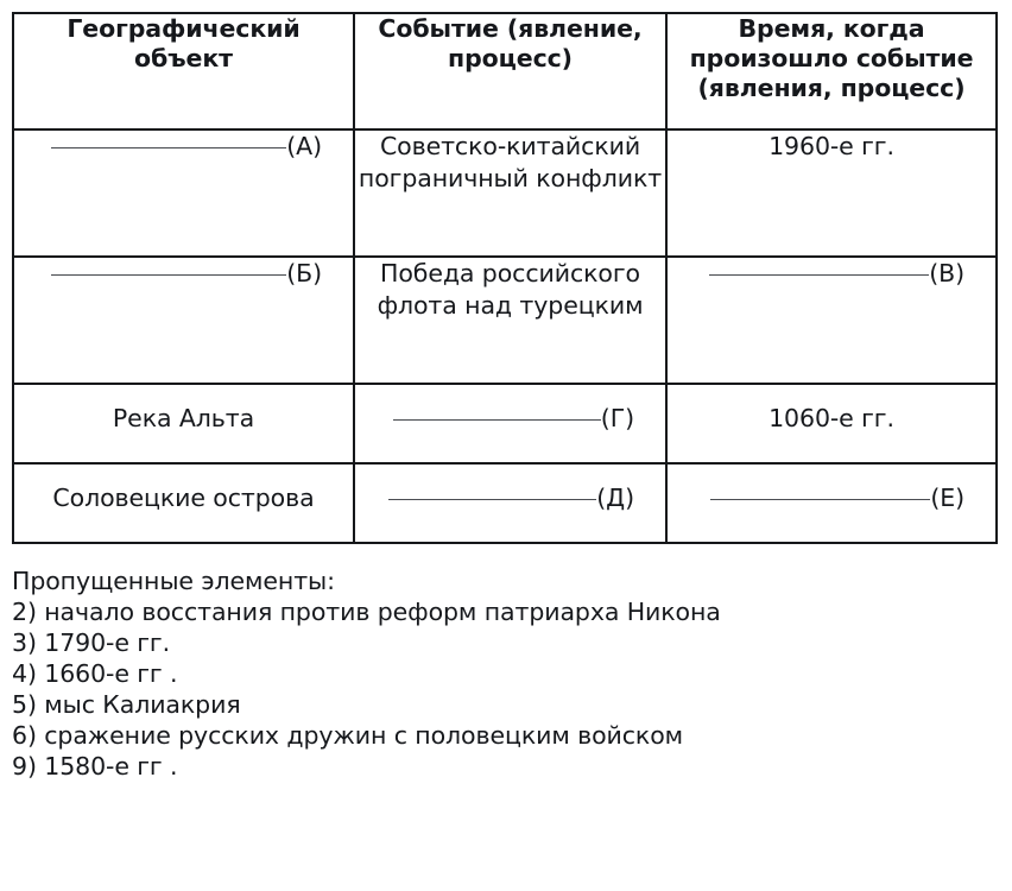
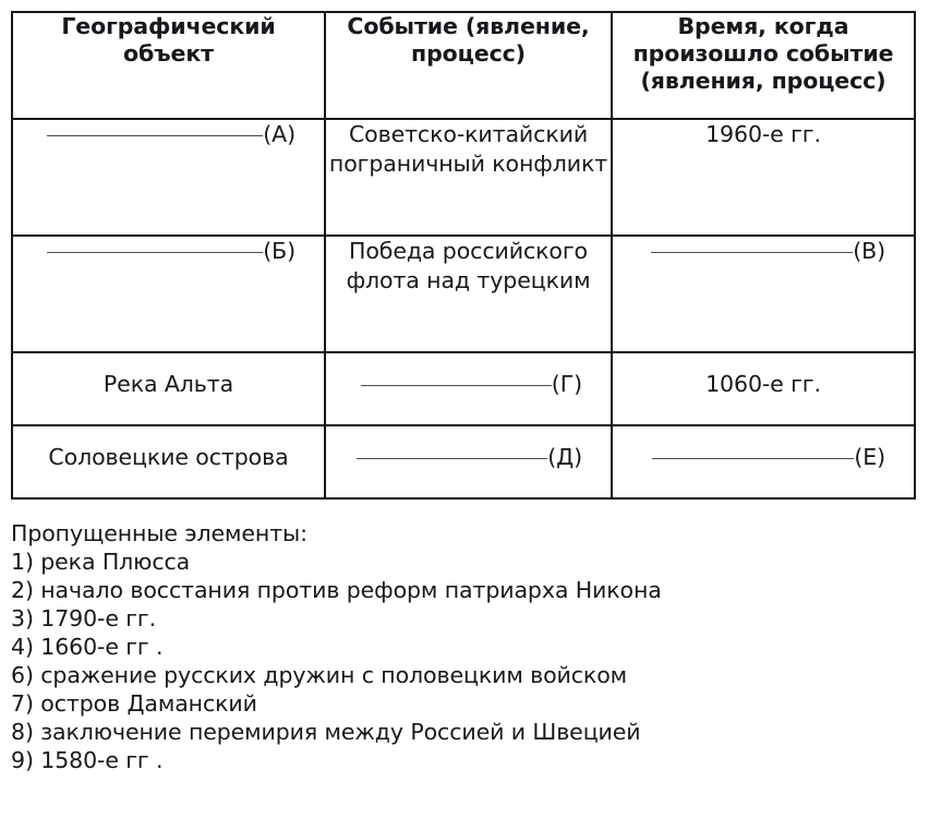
  Географический объект	Событие (явление, процесс)	Время, когда произошло событие (явления, процесс)
  (А)	Советско-китайский пограничный конфликт	1960-е гг.
  (Б)	Победа российского флота над турецким	(В)
  Река Альта	(Г)	1060-е гг.
  Соловецкие острова	(Д)	(Е)
  Пропущенные элементы:
+ 1) река Плюсса
  2) начало восстания против реформ патриарха Никона
  3) 1790-е гг.
  4) 1660-е гг .
- 5) мыс Калиакрия
  6) сражение русских дружин с половецким войском
+ 7) остров Даманский
+ 8) заключение перемирия между Россией и Швецией
  9) 1580-е гг .
